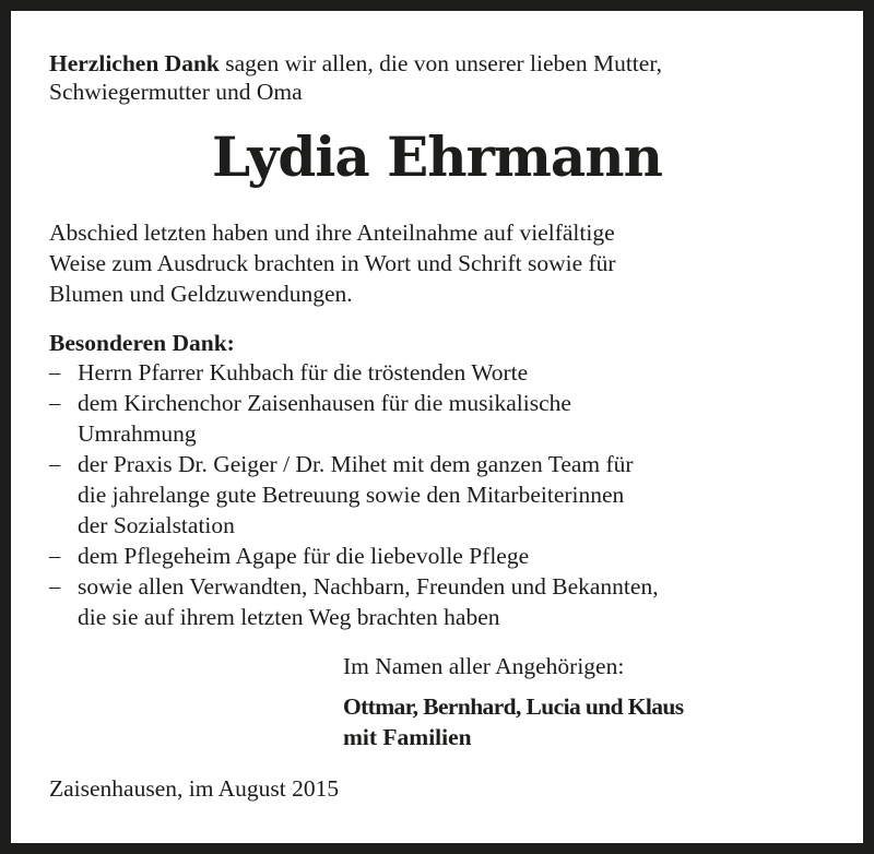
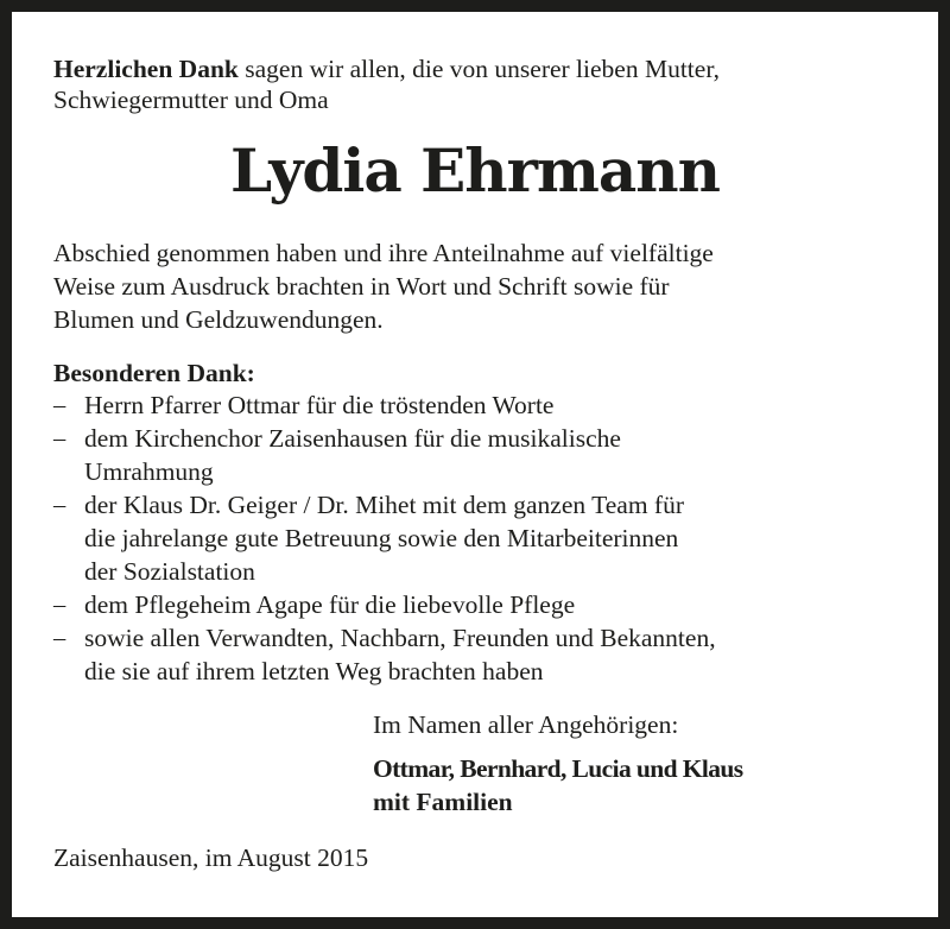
  Herzlichen Dank sagen wir allen, die von unserer lieben Mutter,
  Schwiegermutter und Oma
  Lydia Ehrmann
- Abschied letzten haben und ihre Anteilnahme auf vielfältige
+ Abschied genommen haben und ihre Anteilnahme auf vielfältige
  Weise zum Ausdruck brachten in Wort und Schrift sowie für
  Blumen und Geldzuwendungen.
  Besonderen Dank:
  –
- Herrn Pfarrer Kuhbach für die tröstenden Worte
+ Herrn Pfarrer Ottmar für die tröstenden Worte
  –
  dem Kirchenchor Zaisenhausen für die musikalische
  Umrahmung
  –
- der Praxis Dr. Geiger / Dr. Mihet mit dem ganzen Team für
+ der Klaus Dr. Geiger / Dr. Mihet mit dem ganzen Team für
  die jahrelange gute Betreuung sowie den Mitarbeiterinnen
  der Sozialstation
  –
  dem Pflegeheim Agape für die liebevolle Pflege
  –
  sowie allen Verwandten, Nachbarn, Freunden und Bekannten,
  die sie auf ihrem letzten Weg brachten haben
  Im Namen aller Angehörigen:
  Ottmar, Bernhard, Lucia und Klaus
  mit Familien
  Zaisenhausen, im August 2015
